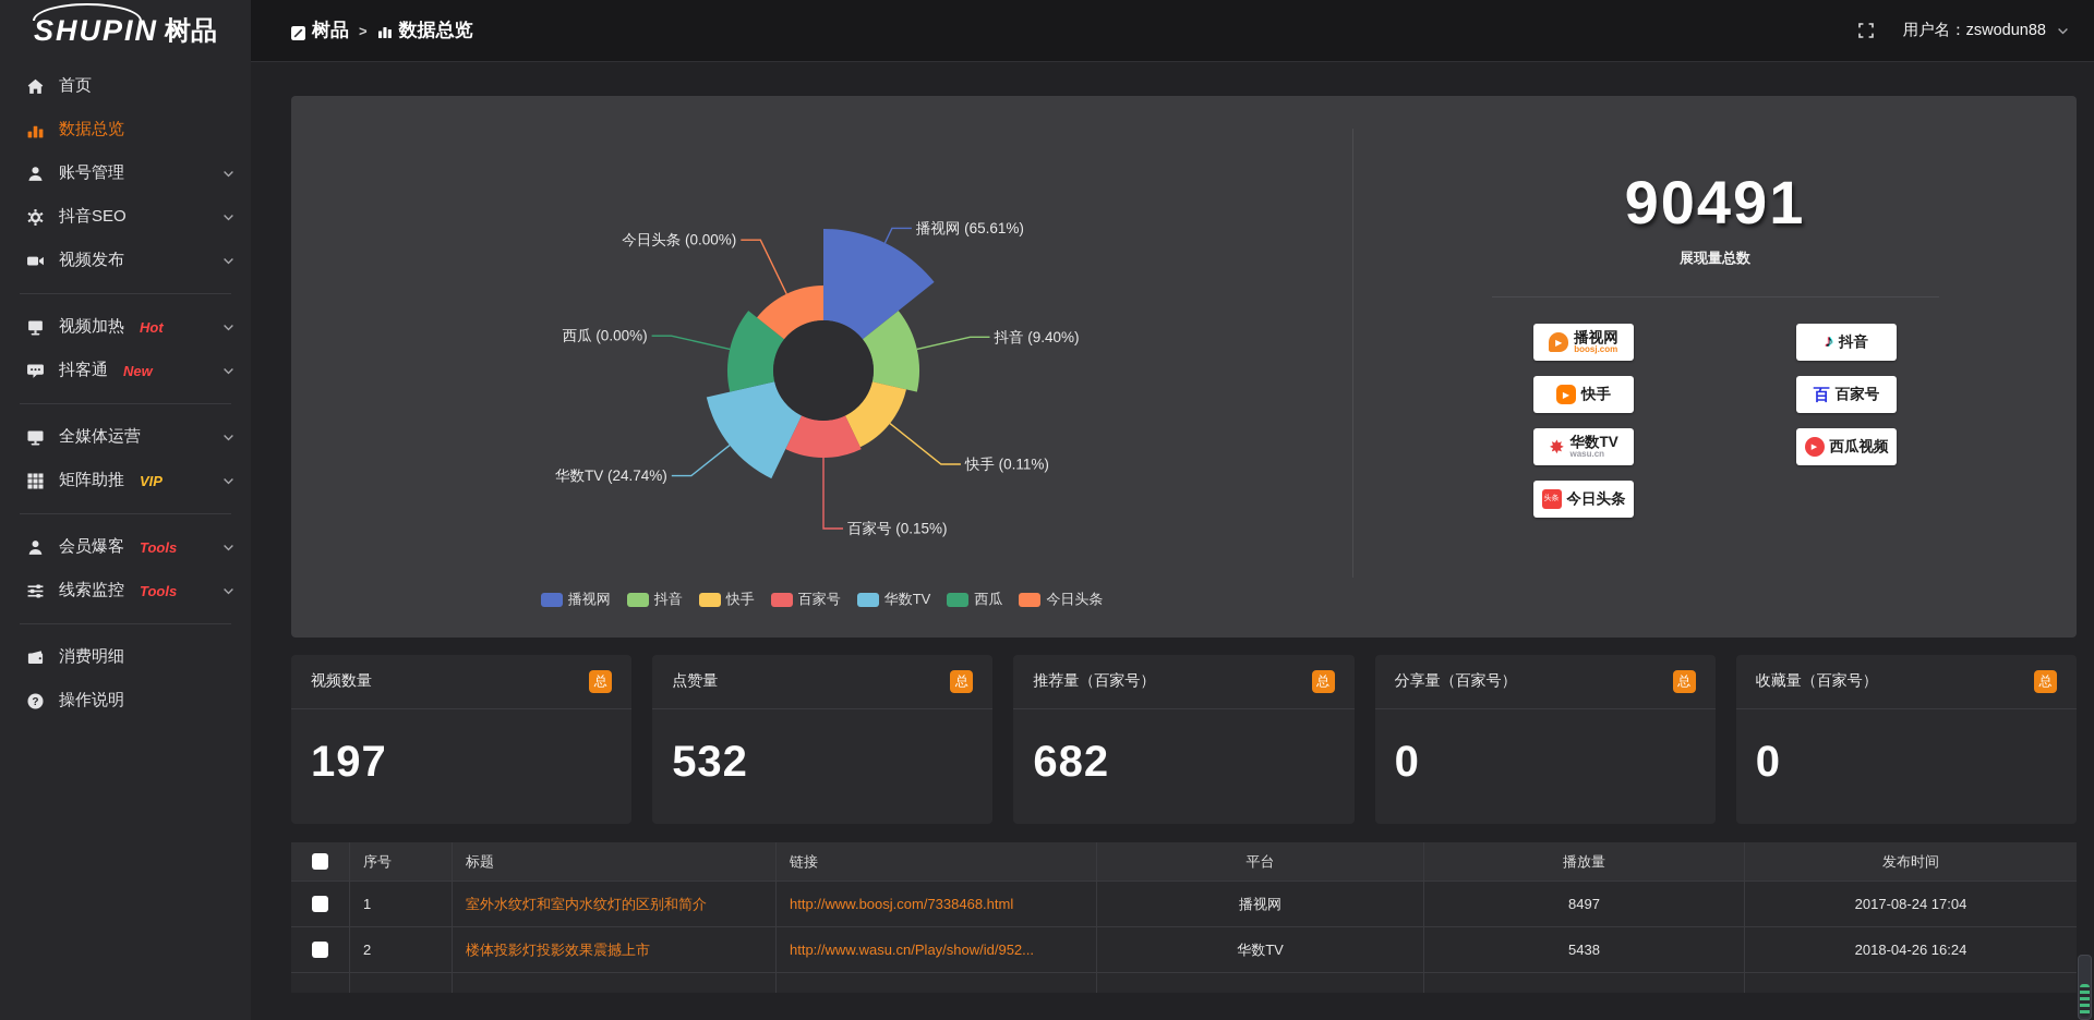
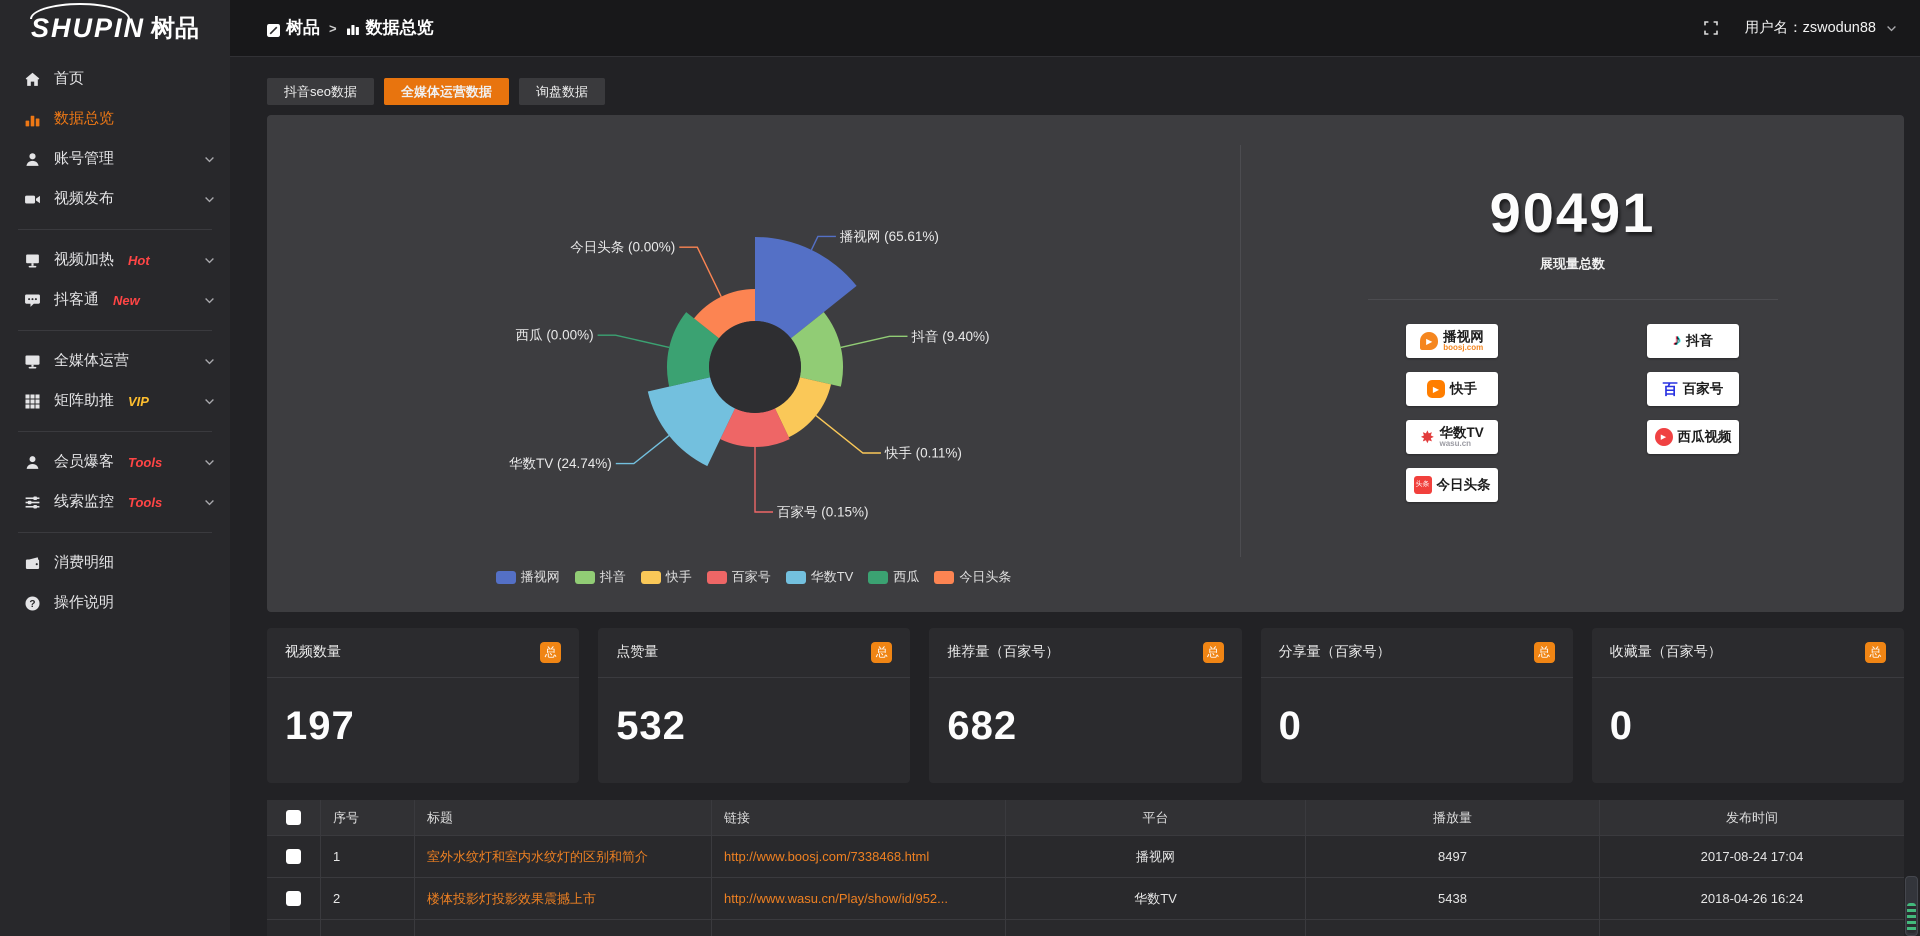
  SHUPIN
  树品
  首页
  数据总览
  账号管理
- 抖音SEO
  视频发布
  视频加热
  Hot
  抖客通
  New
  全媒体运营
  矩阵助推
  VIP
  会员爆客
  Tools
  线索监控
  Tools
  消费明细
  ?
  操作说明
  树品
  >
  数据总览
  用户名：zswodun88
+ 抖音seo数据
+ 全媒体运营数据
+ 询盘数据
  播视网 (65.61%)
  抖音 (9.40%)
  快手 (0.11%)
  百家号 (0.15%)
  华数TV (24.74%)
  西瓜 (0.00%)
  今日头条 (0.00%)
  播视网
  抖音
  快手
  百家号
  华数TV
  西瓜
  今日头条
  90491
  展现量总数
  ▶
  播视网
  boosj.com
  ♪
  抖音
  ▶
  快手
  百
  百家号
  ✸
  华数TV
  wasu.cn
  西瓜视频
  今日头条
  视频数量
  总
  197
  点赞量
  总
  532
  推荐量（百家号）
  总
  682
  分享量（百家号）
  总
  0
  收藏量（百家号）
  总
  0
  序号
  标题
  链接
  平台
  播放量
  发布时间
  1
  室外水纹灯和室内水纹灯的区别和简介
  http://www.boosj.com/7338468.html
  播视网
  8497
  2017-08-24 17:04
  2
  楼体投影灯投影效果震撼上市
  http://www.wasu.cn/Play/show/id/952...
  华数TV
  5438
  2018-04-26 16:24
